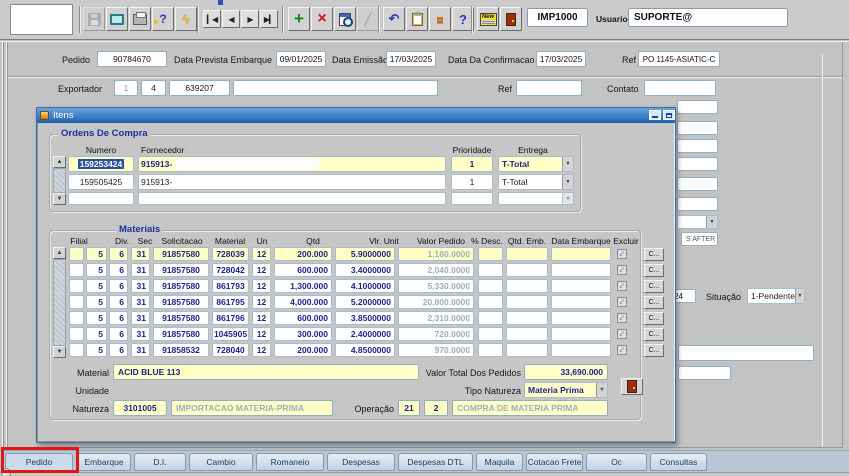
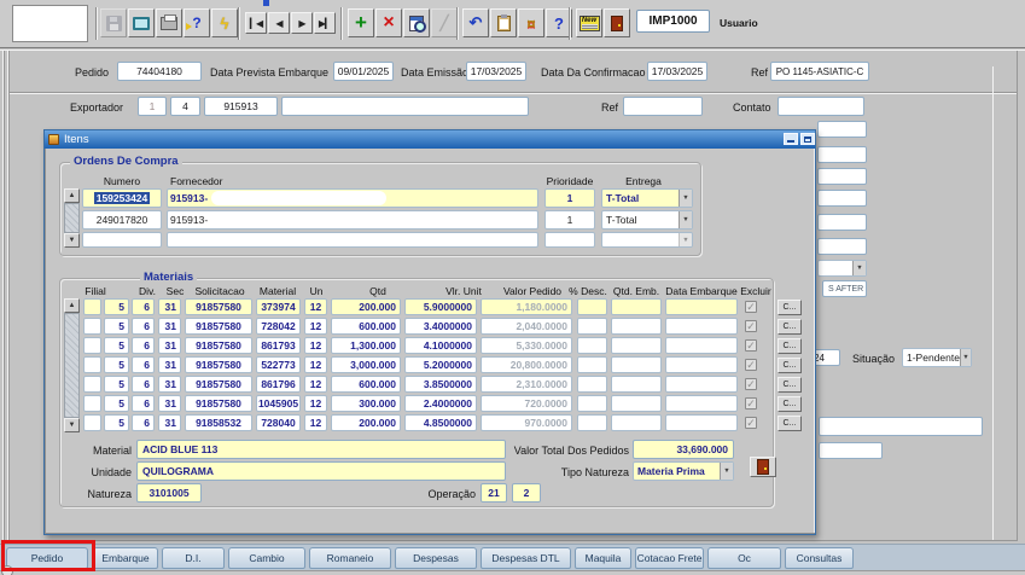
  ?
  ϟ
  ▎◀
  ◀
  ▶
  ▶▎
  +
  ×
  ╱
  ↶
  ¤
  ?
  IMP1000
  Usuario
- SUPORTE@
  Pedido
- 90784670
+ 74404180
  Data Prevista Embarque
  09/01/2025
  Data Emissã
  17/03/2025
  Data Da Confirmacao
  17/03/2025
  Ref
  PO 1145-ASIATIC-C
  Exportador
  1
  4
- 639207
+ 915913
  Ref
  Contato
  24
  Situação
  1-Pendente
  Itens
  Ordens De Compra
  Numero
  Fornecedor
  Prioridade
  Entrega
  159253424
  915913-
  1
  T-Total
- 159505425
+ 249017820
  915913-
  1
  T-Total
  Materiais
  Filial
  Div.
  Sec
  Solicitacao
  Material
  Un
  Qtd
  Vlr. Unit
  Valor Pedido
  % Desc.
  Qtd. Emb.
  Data Embarque
  Excluir
  5
  6
  31
  91857580
- 728039
+ 373974
  12
  200.000
  5.9000000
  1,180.0000
  ✓
  5
  6
  31
  91857580
  728042
  12
  600.000
  3.4000000
  2,040.0000
  ✓
  5
  6
  31
  91857580
  861793
  12
  1,300.000
  4.1000000
  5,330.0000
  ✓
  5
  6
  31
  91857580
- 861795
+ 522773
  12
- 4,000.000
+ 3,000.000
  5.2000000
  20,800.0000
  ✓
  5
  6
  31
  91857580
  861796
  12
  600.000
  3.8500000
  2,310.0000
  ✓
  5
  6
  31
  91857580
  1045905
  12
  300.000
  2.4000000
  720.0000
  ✓
  5
  6
  31
  91858532
  728040
  12
  200.000
  4.8500000
  970.0000
  ✓
  Material
  ACID BLUE 113
  Valor Total Dos Pedidos
  33,690.000
  Unidade
+ QUILOGRAMA
  Tipo Natureza
  Materia Prima
  Natureza
  3101005
- IMPORTACAO MATERIA-PRIMA
  Operação
  21
  2
- COMPRA DE MATERIA PRIMA
  Pedido
  Embarque
  D.I.
  Cambio
  Romaneio
  Despesas
  Despesas DTL
  Maquila
  Cotacao Frete
  Oc
  Consultas
